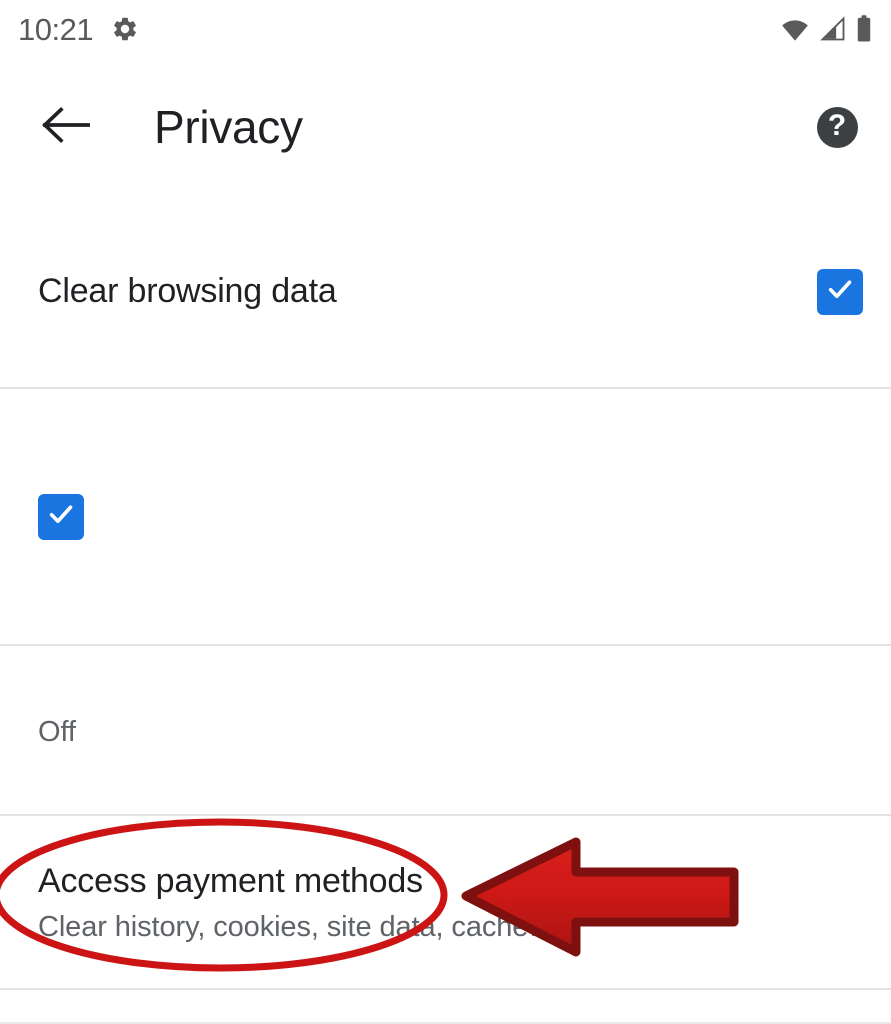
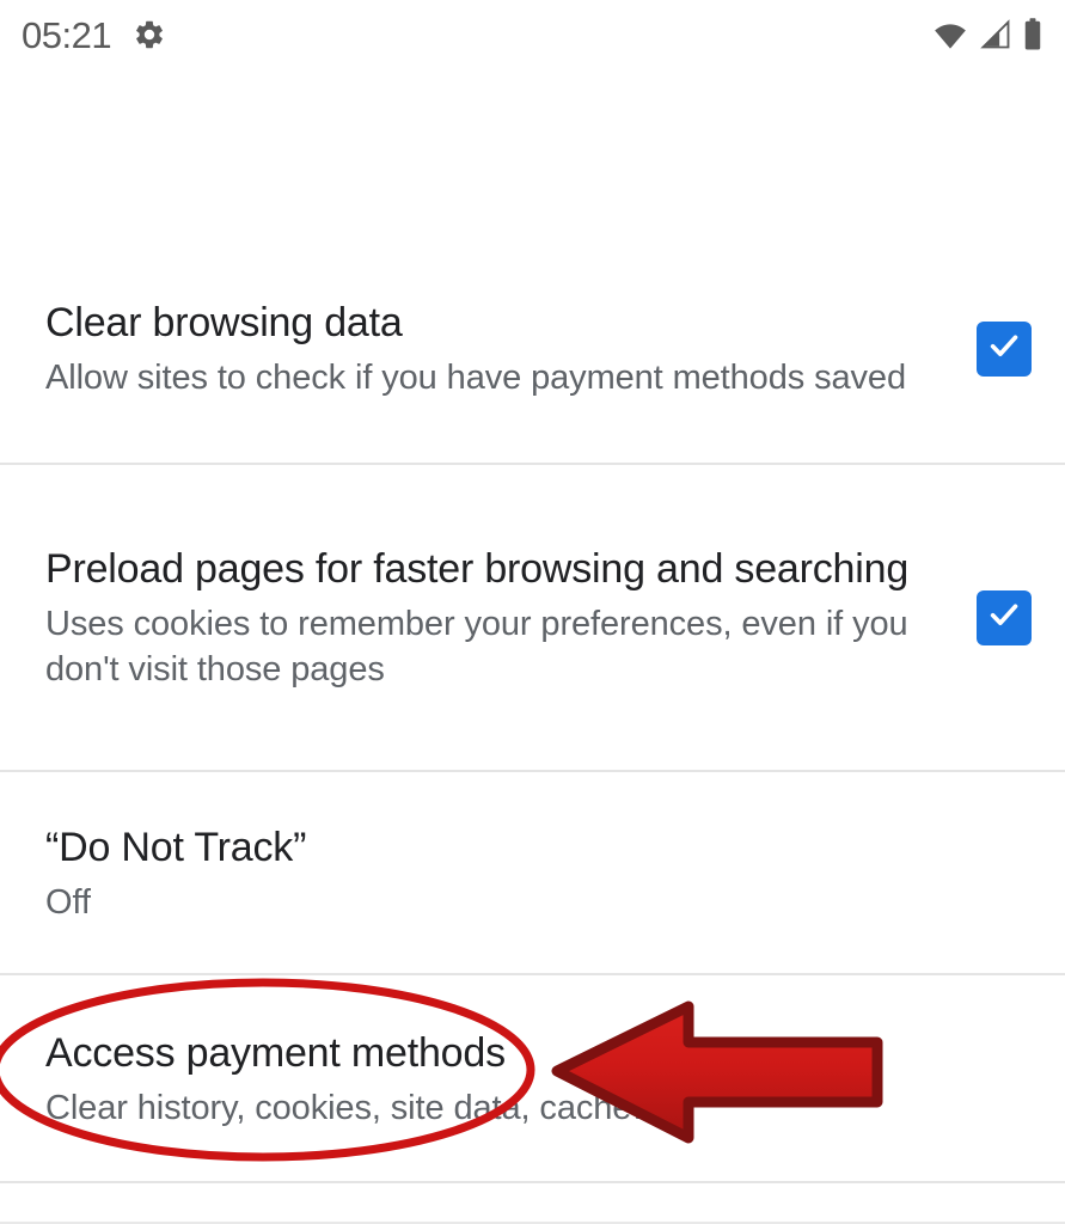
- 10:21
+ 05:21
- Privacy
- ?
  Clear browsing data
+ Allow sites to check if you have payment methods saved
+ Preload pages for faster browsing and searching
+ Uses cookies to remember your preferences, even if you don't visit those pages
+ “Do Not Track”
  Off
  Access payment methods
  Clear history, cookies, site dat, cach
